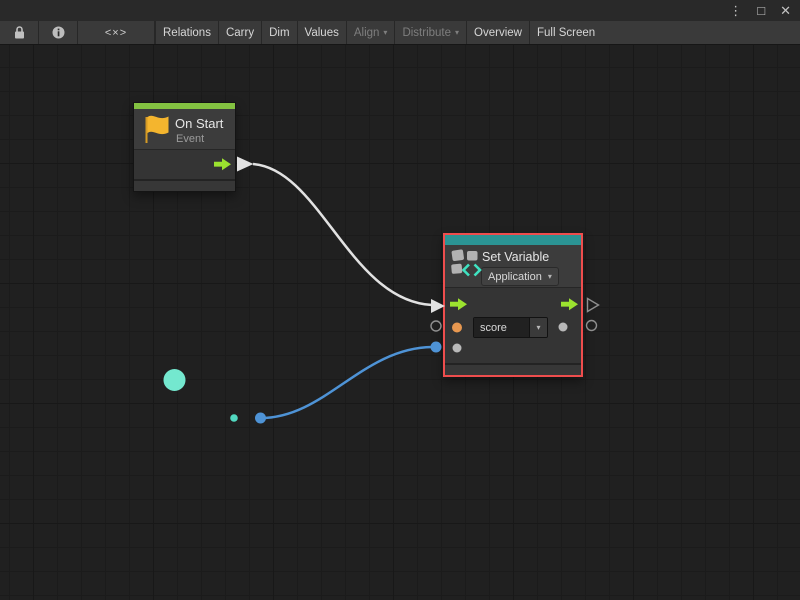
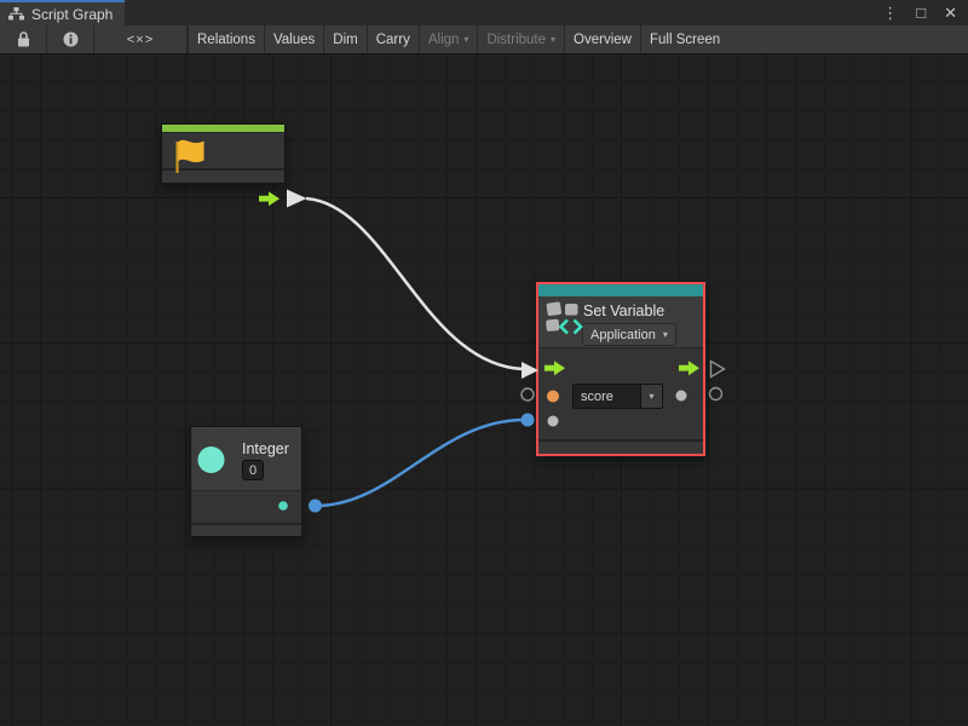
+ Script Graph
  ⋮
  □
  ✕
  <×>
  Relations
- Carry
+ Values
  Dim
- Values
+ Carry
  Align
  ▾
  Distribute
  ▾
  Overview
  Full Screen
- On Start
- Event
  Set Variable
  Application
  ▾
  score
  ▾
+ Integer
+ 0
